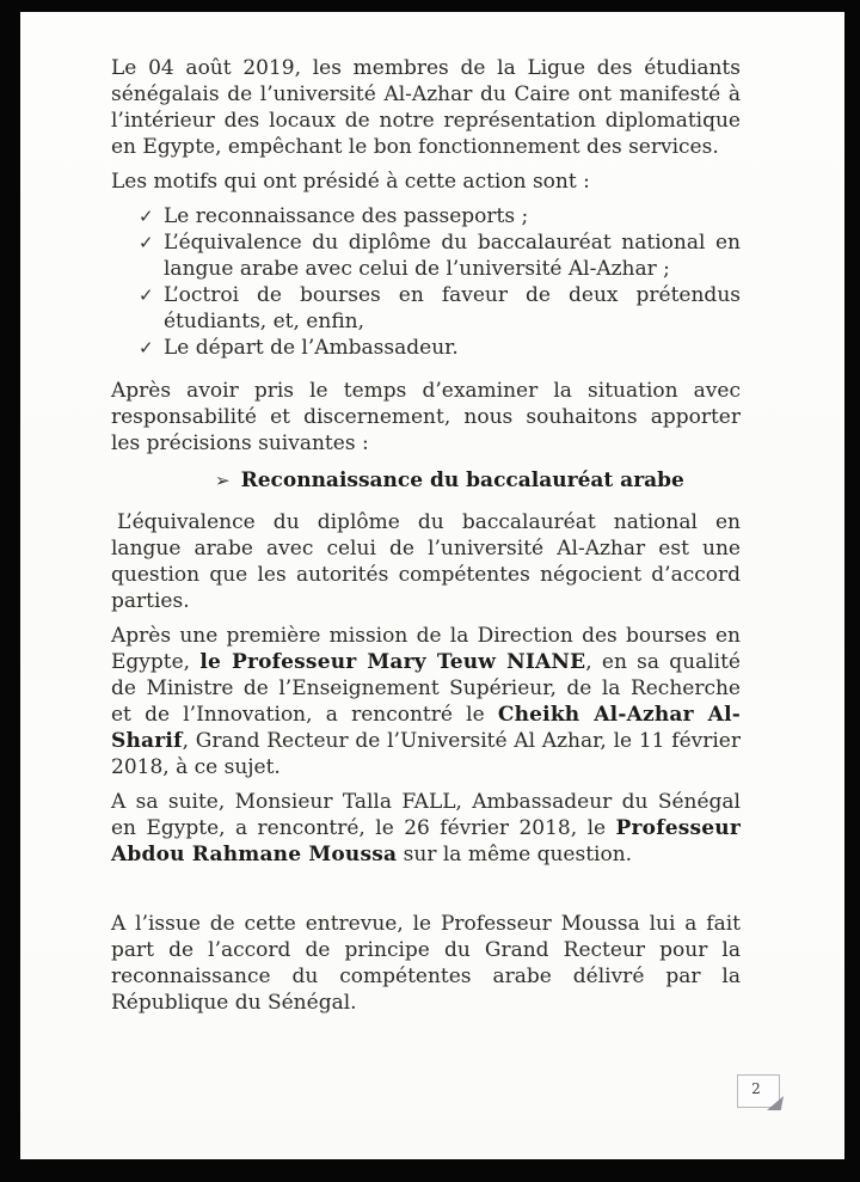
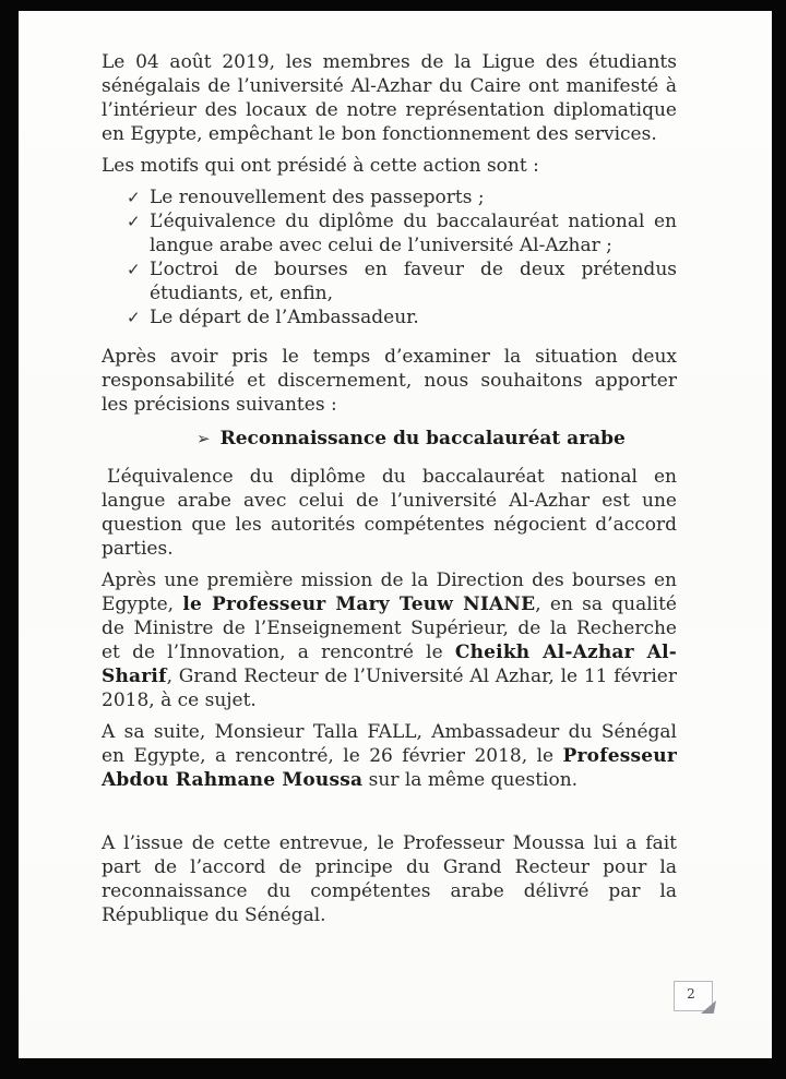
  Le 04 août 2019, les membres de la Ligue des étudiants sénégalais de l’université Al-Azhar du Caire ont manifesté à l’intérieur des locaux de notre représentation diplomatique en Egypte, empêchant le bon fonctionnement des services.
  Les motifs qui ont présidé à cette action sont :
  ✓
- Le reconnaissance des passeports ;
+ Le renouvellement des passeports ;
  ✓
  L’équivalence du diplôme du baccalauréat national en langue arabe avec celui de l’université Al-Azhar ;
  ✓
  L’octroi de bourses en faveur de deux prétendus étudiants, et, enfin,
  ✓
  Le départ de l’Ambassadeur.
- Après avoir pris le temps d’examiner la situation avec responsabilité et discernement, nous souhaitons apporter les précisions suivantes :
+ Après avoir pris le temps d’examiner la situation deux responsabilité et discernement, nous souhaitons apporter les précisions suivantes :
  ➢ Reconnaissance du baccalauréat arabe
  L’équivalence du diplôme du baccalauréat national en langue arabe avec celui de l’université Al-Azhar est une question que les autorités compétentes négocient d’accord parties.
  Après une première mission de la Direction des bourses en Egypte, le Professeur Mary Teuw NIANE, en sa qualité de Ministre de l’Enseignement Supérieur, de la Recherche et de l’Innovation, a rencontré le Cheikh Al-Azhar Al-Sharif, Grand Recteur de l’Université Al Azhar, le 11 février 2018, à ce sujet.
  A sa suite, Monsieur Talla FALL, Ambassadeur du Sénégal en Egypte, a rencontré, le 26 février 2018, le Professeur Abdou Rahmane Moussa sur la même question.
  A l’issue de cette entrevue, le Professeur Moussa lui a fait part de l’accord de principe du Grand Recteur pour la reconnaissance du compétentes arabe délivré par la République du Sénégal.
  2
